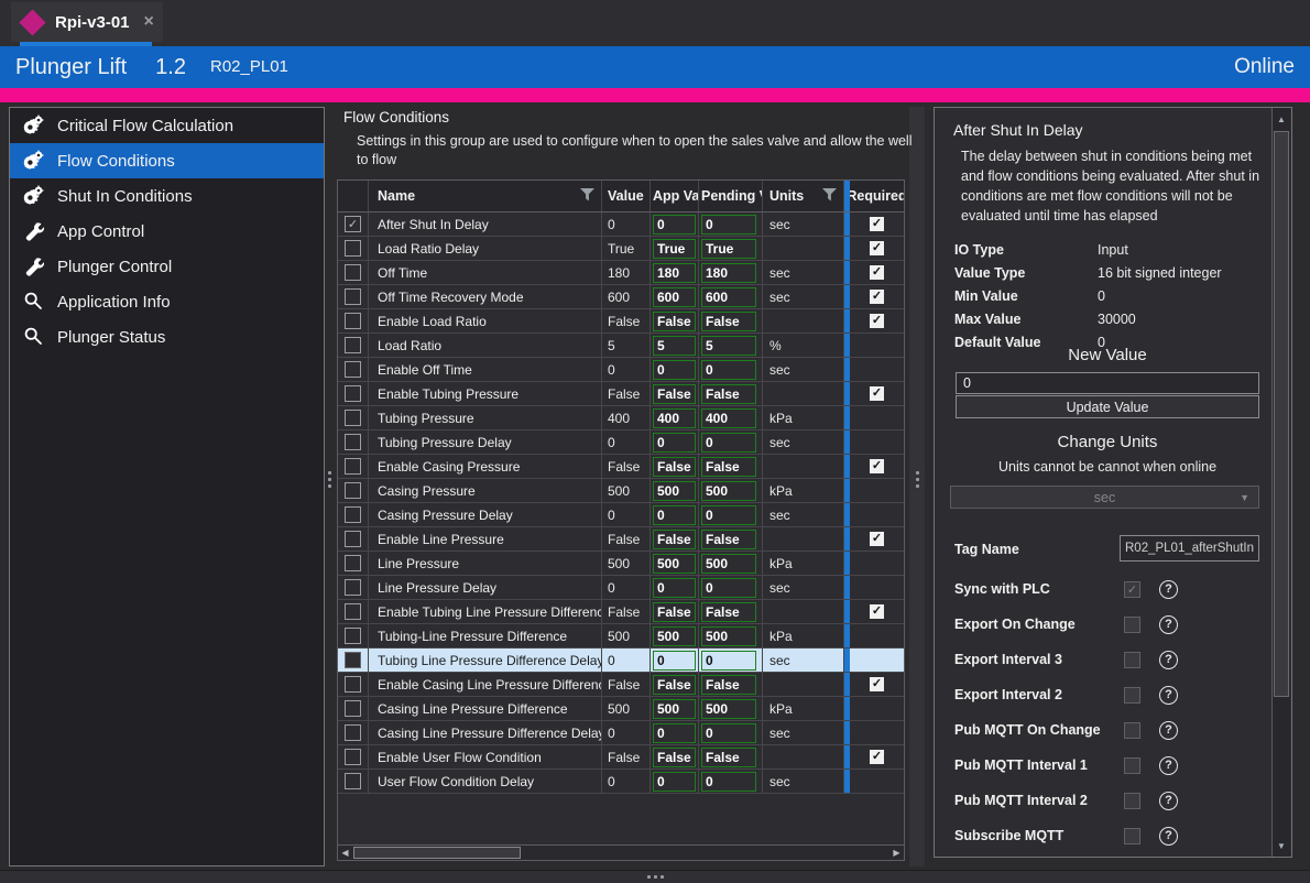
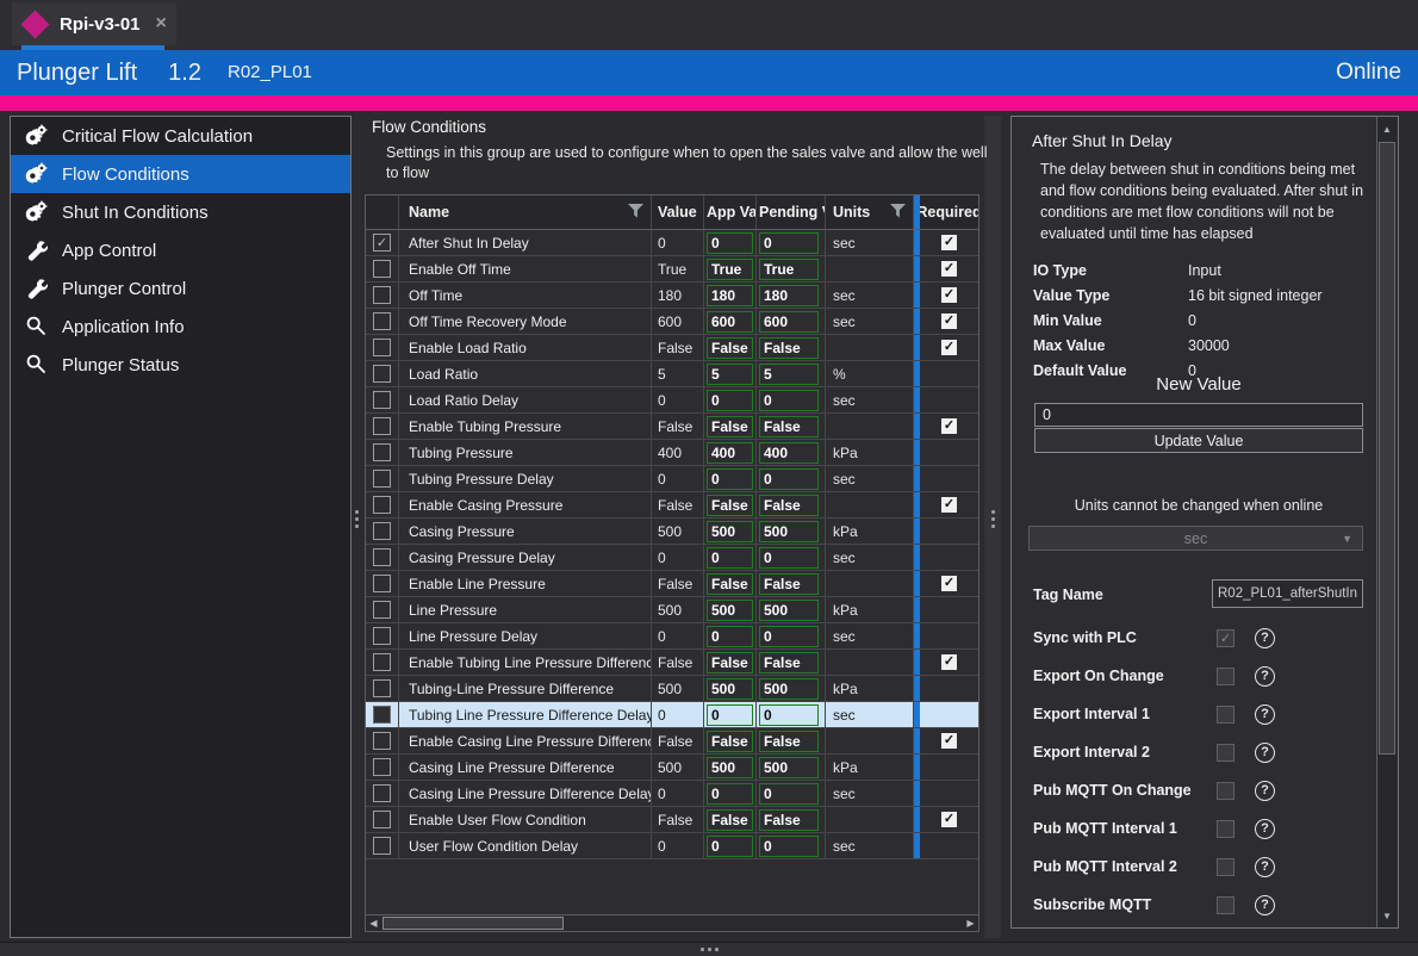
  Rpi-v3-01
  ×
  Plunger Lift
  1.2
  R02_PL01
  Online
  Critical Flow Calculation
  Flow Conditions
  Shut In Conditions
  App Control
  Plunger Control
  Application Info
  Plunger Status
  Flow Conditions
  Settings in this group are used to configure when to open the sales valve and allow the well to flow
  Name
  Value
  Units
  Required
  After Shut In Delay
  0
  0
  0
  sec
- Load Ratio Delay
+ Enable Off Time
  True
  True
  True
  Off Time
  180
  180
  180
  sec
  Off Time Recovery Mode
  600
  600
  600
  sec
  Enable Load Ratio
  False
  False
  False
  Load Ratio
  5
  5
  5
  %
- Enable Off Time
+ Load Ratio Delay
  0
  0
  0
  sec
  Enable Tubing Pressure
  False
  False
  False
  Tubing Pressure
  400
  400
  400
  kPa
  Tubing Pressure Delay
  0
  0
  0
  sec
  Enable Casing Pressure
  False
  False
  False
  Casing Pressure
  500
  500
  500
  kPa
  Casing Pressure Delay
  0
  0
  0
  sec
  Enable Line Pressure
  False
  False
  False
  Line Pressure
  500
  500
  500
  kPa
  Line Pressure Delay
  0
  0
  0
  sec
  Enable Tubing Line Pressure Differenc
  False
  False
  False
  Tubing-Line Pressure Difference
  500
  500
  500
  kPa
  Tubing Line Pressure Difference Delay
  0
  0
  0
  sec
  Enable Casing Line Pressure Differen
  False
  False
  False
  Casing Line Pressure Difference
  500
  500
  500
  kPa
  Casing Line Pressure Difference Dela
  0
  0
  0
  sec
  Enable User Flow Condition
  False
  False
  False
  User Flow Condition Delay
  0
  0
  0
  sec
  ◀
  ▶
  After Shut In Delay
  The delay between shut in conditions being met and flow conditions being evaluated. After shut in conditions are met flow conditions will not be evaluated until time has elapsed
  IO Type
  Input
  Value Type
  16 bit signed integer
  Min Value
  0
  Max Value
  30000
  Default Value
  0
  New Value
  0
  Update Value
- Change Units
- Units cannot be cannot when online
+ Units cannot be changed when online
  sec
  ▼
  Tag Name
  R02_PL01_afterShutIn
  Sync with PLC
  ?
  Export On Change
  ?
- Export Interval 3
+ Export Interval 1
  ?
  Export Interval 2
  ?
  Pub MQTT On Change
  ?
  Pub MQTT Interval 1
  ?
  Pub MQTT Interval 2
  ?
  Subscribe MQTT
  ?
  ▲
  ▼
